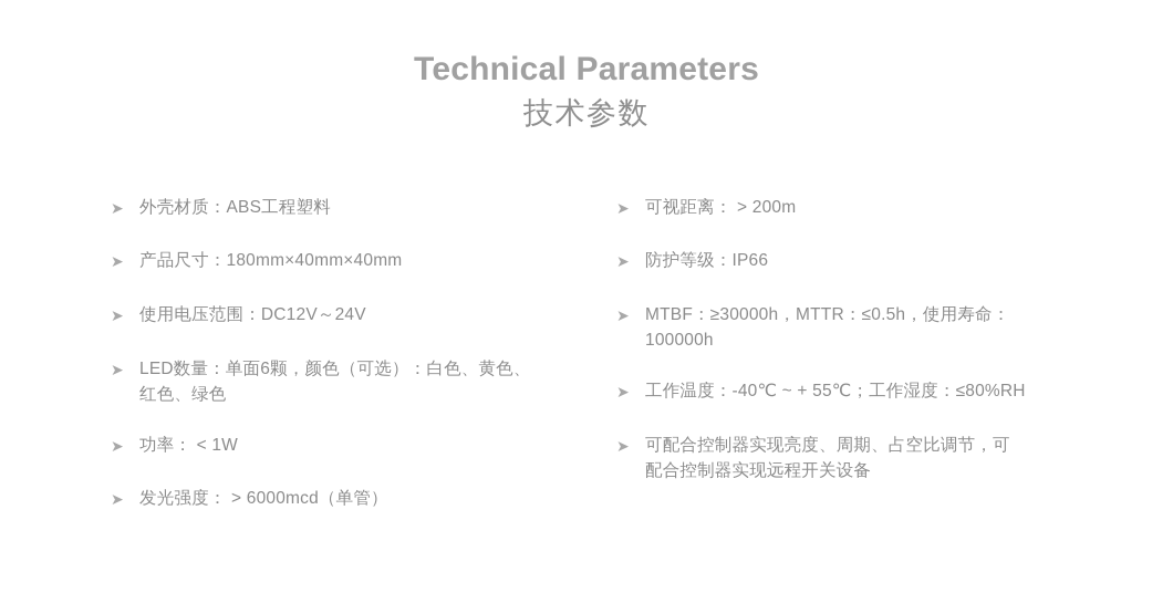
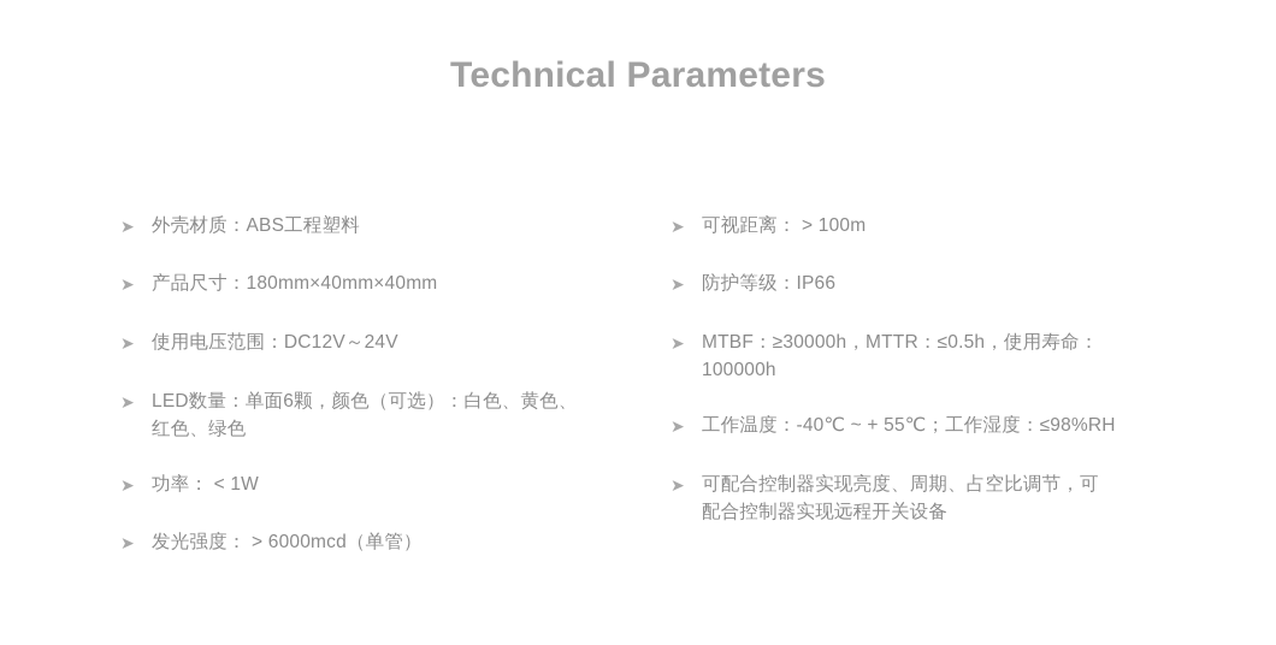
  Technical Parameters
- 技术参数
  ➤
  外壳材质：ABS工程塑料
  ➤
  产品尺寸：180mm×40mm×40mm
  ➤
  使用电压范围：DC12V～24V
  ➤
  LED数量：单面6颗，颜色（可选）：白色、黄色、
  红色、绿色
  ➤
  功率： < 1W
  ➤
  发光强度： > 6000mcd（单管）
  ➤
- 可视距离： > 200m
+ 可视距离： > 100m
  ➤
  防护等级：IP66
  ➤
  MTBF：≥30000h，MTTR：≤0.5h，使用寿命：
  100000h
  ➤
- 工作温度：-40℃ ~ + 55℃；工作湿度：≤80%RH
+ 工作温度：-40℃ ~ + 55℃；工作湿度：≤98%RH
  ➤
  可配合控制器实现亮度、周期、占空比调节，可
  配合控制器实现远程开关设备
